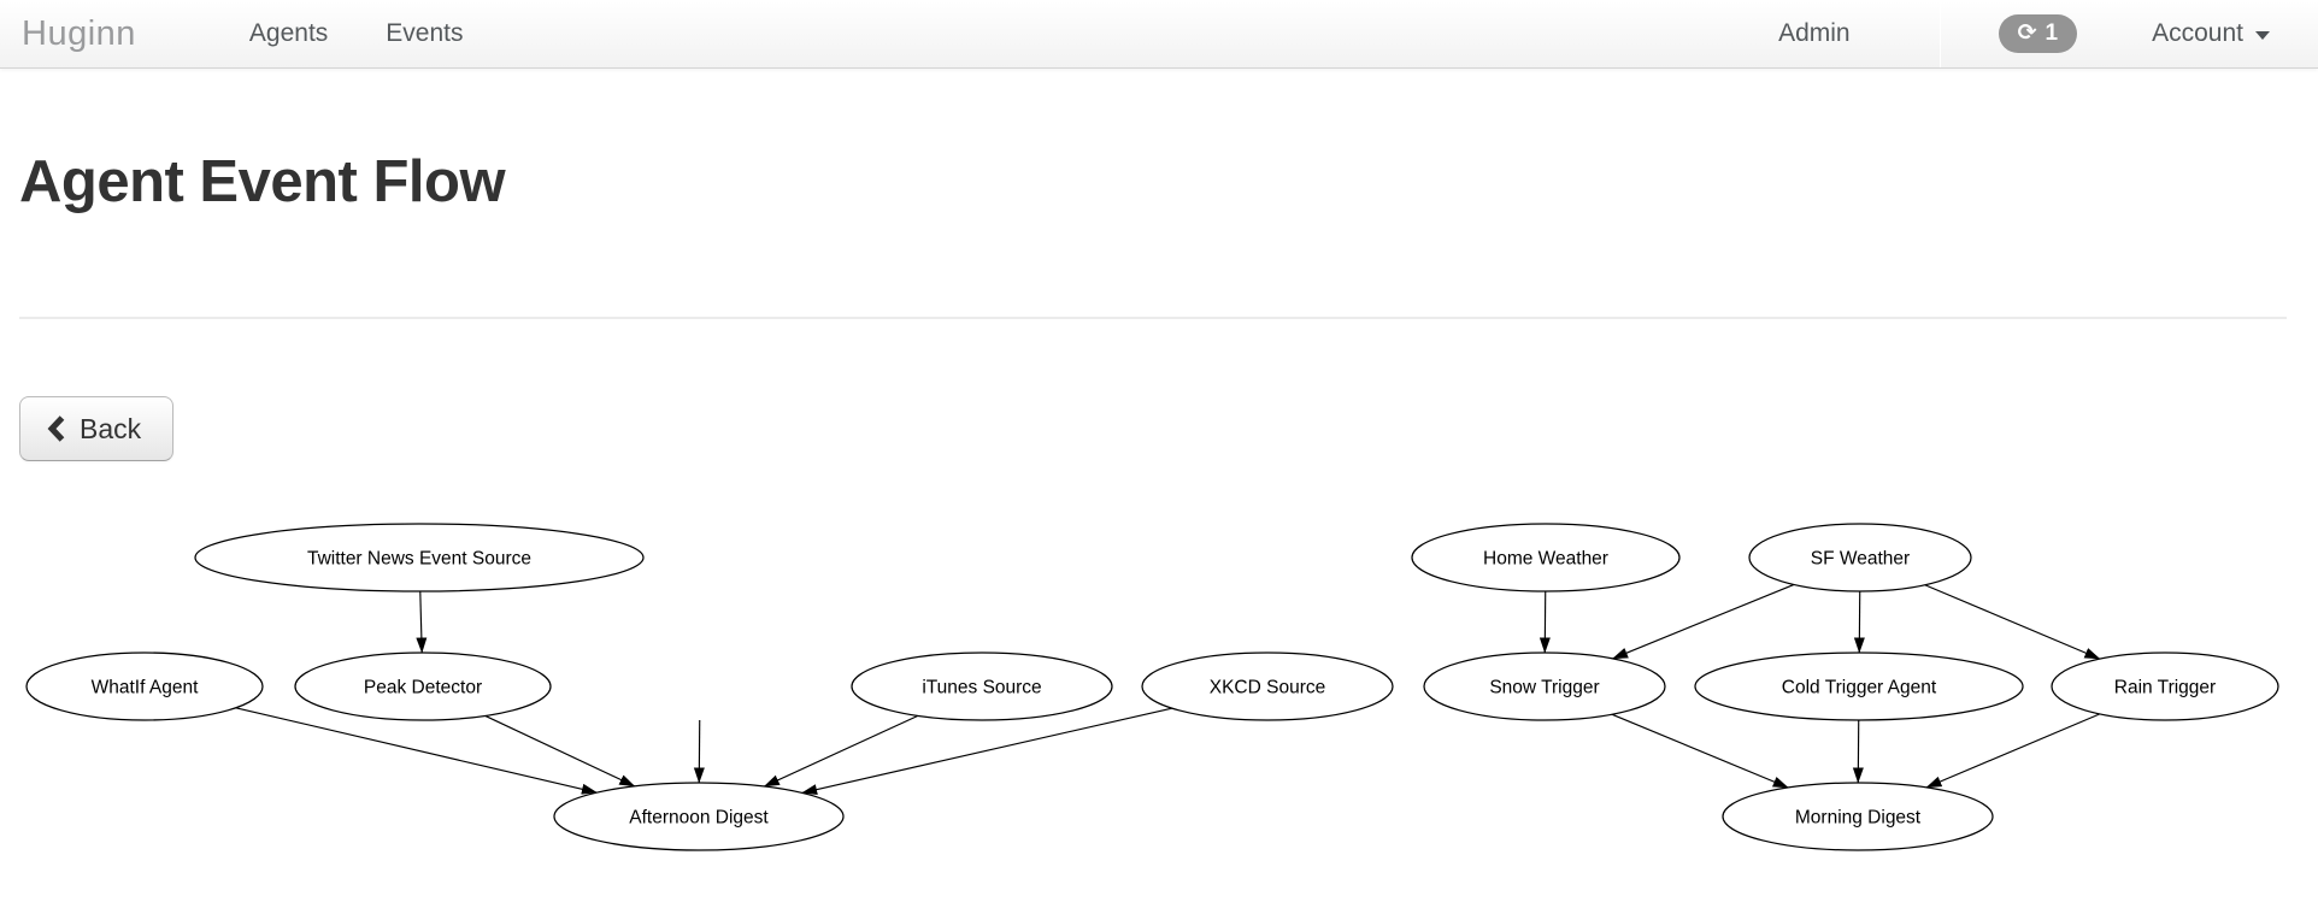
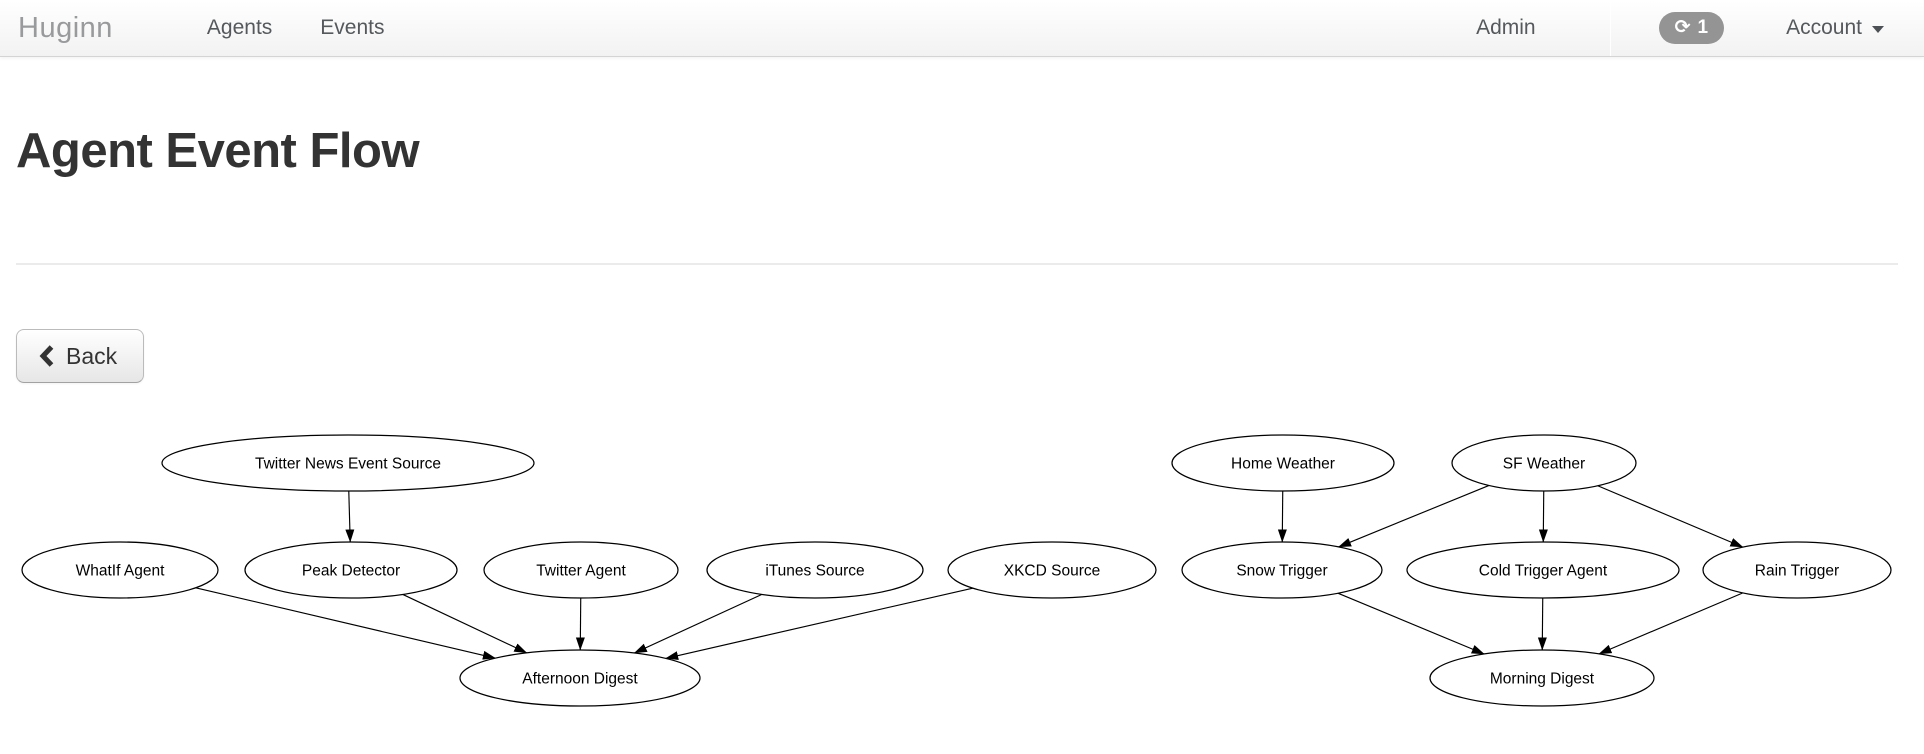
  Huginn
  Agents
  Events
  Admin
  ⟳
  1
  Account
  Agent Event Flow
  Back
  Twitter News Event Source
  WhatIf Agent
  Peak Detector
+ Twitter Agent
  iTunes Source
  XKCD Source
  Afternoon Digest
  Home Weather
  SF Weather
  Snow Trigger
  Cold Trigger Agent
  Rain Trigger
  Morning Digest
